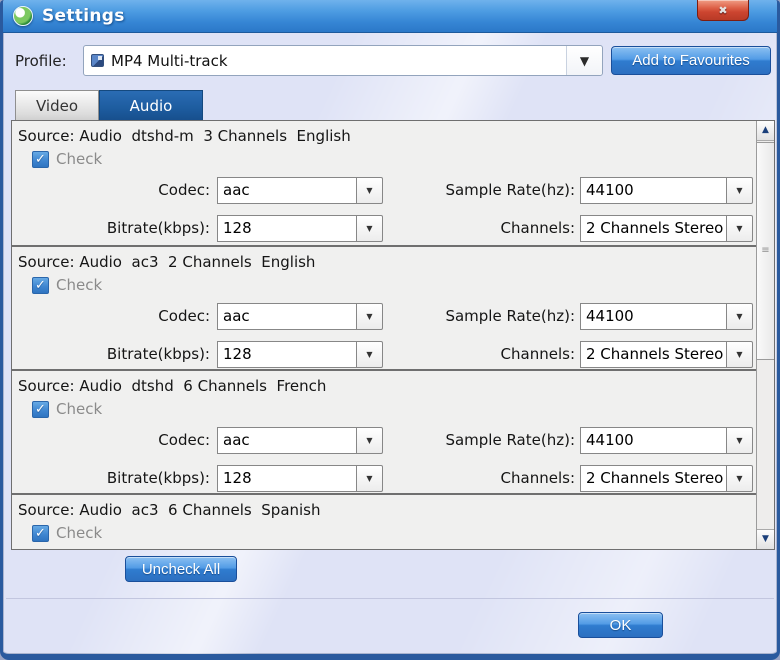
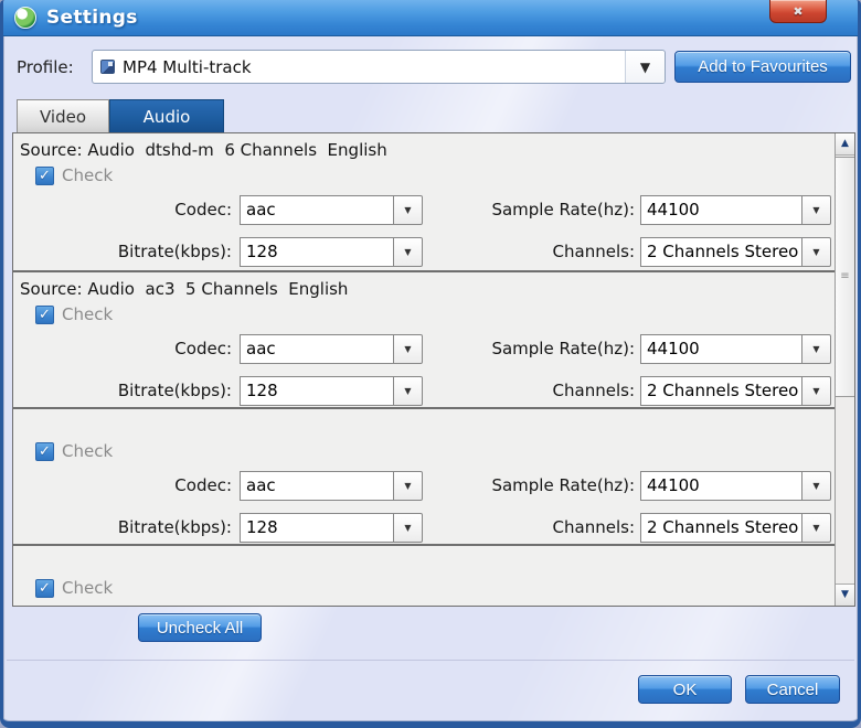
  Settings
  ✖
  Profile:
  MP4 Multi-track
  ▼
  Add to Favourites
  Video
  Audio
- Source: Audio dtshd-m 3 Channels English
+ Source: Audio dtshd-m 6 Channels English
  ✓
  Check
  Codec:
  aac
  ▼
  Sample Rate(hz):
  44100
  ▼
  Bitrate(kbps):
  128
  ▼
  Channels:
  2 Channels Stereo
  ▼
- Source: Audio ac3 2 Channels English
+ Source: Audio ac3 5 Channels English
  ✓
  Check
  Codec:
  aac
  ▼
  Sample Rate(hz):
  44100
  ▼
  Bitrate(kbps):
  128
  ▼
  Channels:
  2 Channels Stereo
  ▼
- Source: Audio dtshd 6 Channels French
  ✓
  Check
  Codec:
  aac
  ▼
  Sample Rate(hz):
  44100
  ▼
  Bitrate(kbps):
  128
  ▼
  Channels:
  2 Channels Stereo
  ▼
- Source: Audio ac3 6 Channels Spanish
  ✓
  Check
  ▲
  ≡
  ▼
  Uncheck All
  OK
+ Cancel
